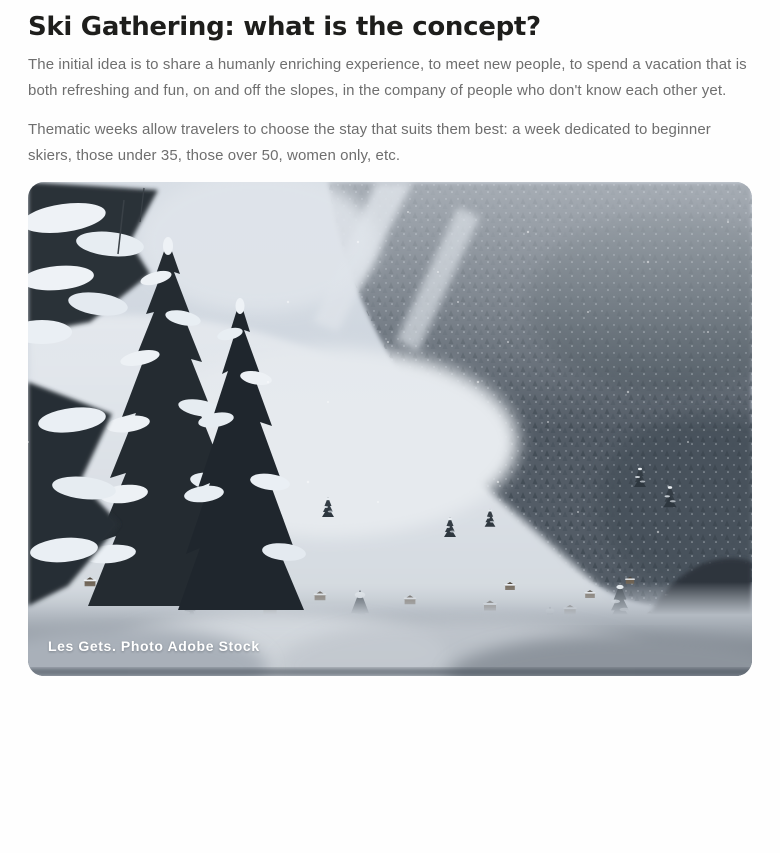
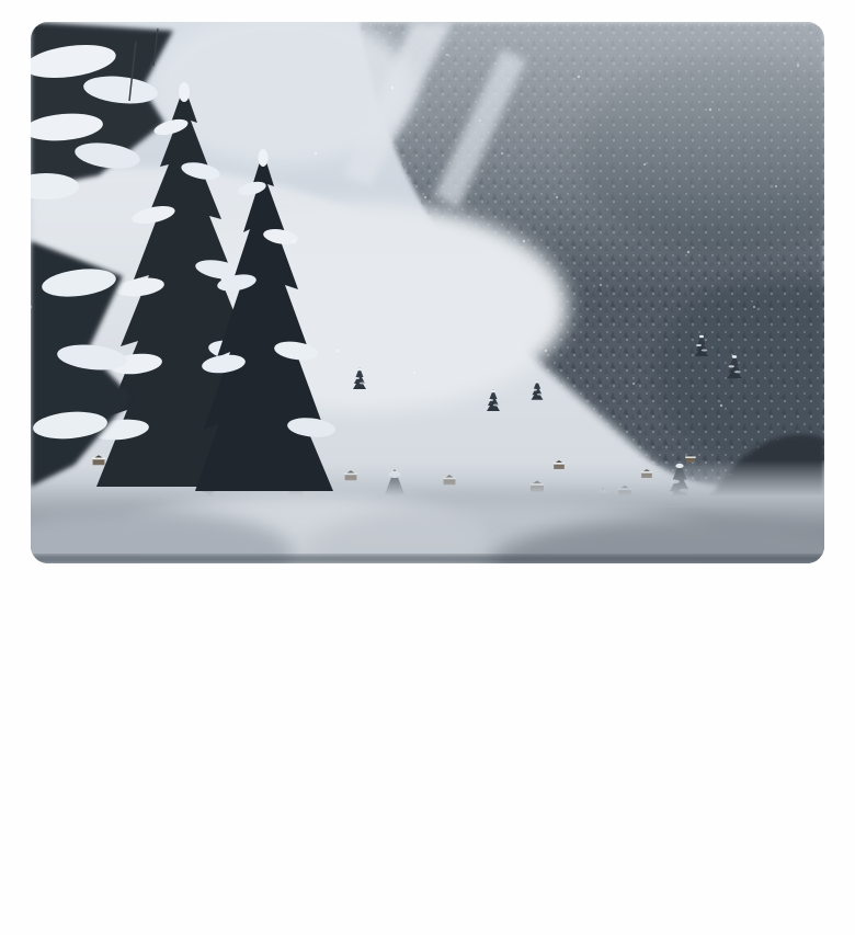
- Ski Gathering: what is the concept?
- The initial idea is to share a humanly enriching experience, to meet new people, to spend a vacation that is both refreshing and fun, on and off the slopes, in the company of people who don't know each other yet.
- Thematic weeks allow travelers to choose the stay that suits them best: a week dedicated to beginner skiers, those under 35, those over 50, women only, etc.
- Les Gets. Photo Adobe Stock
